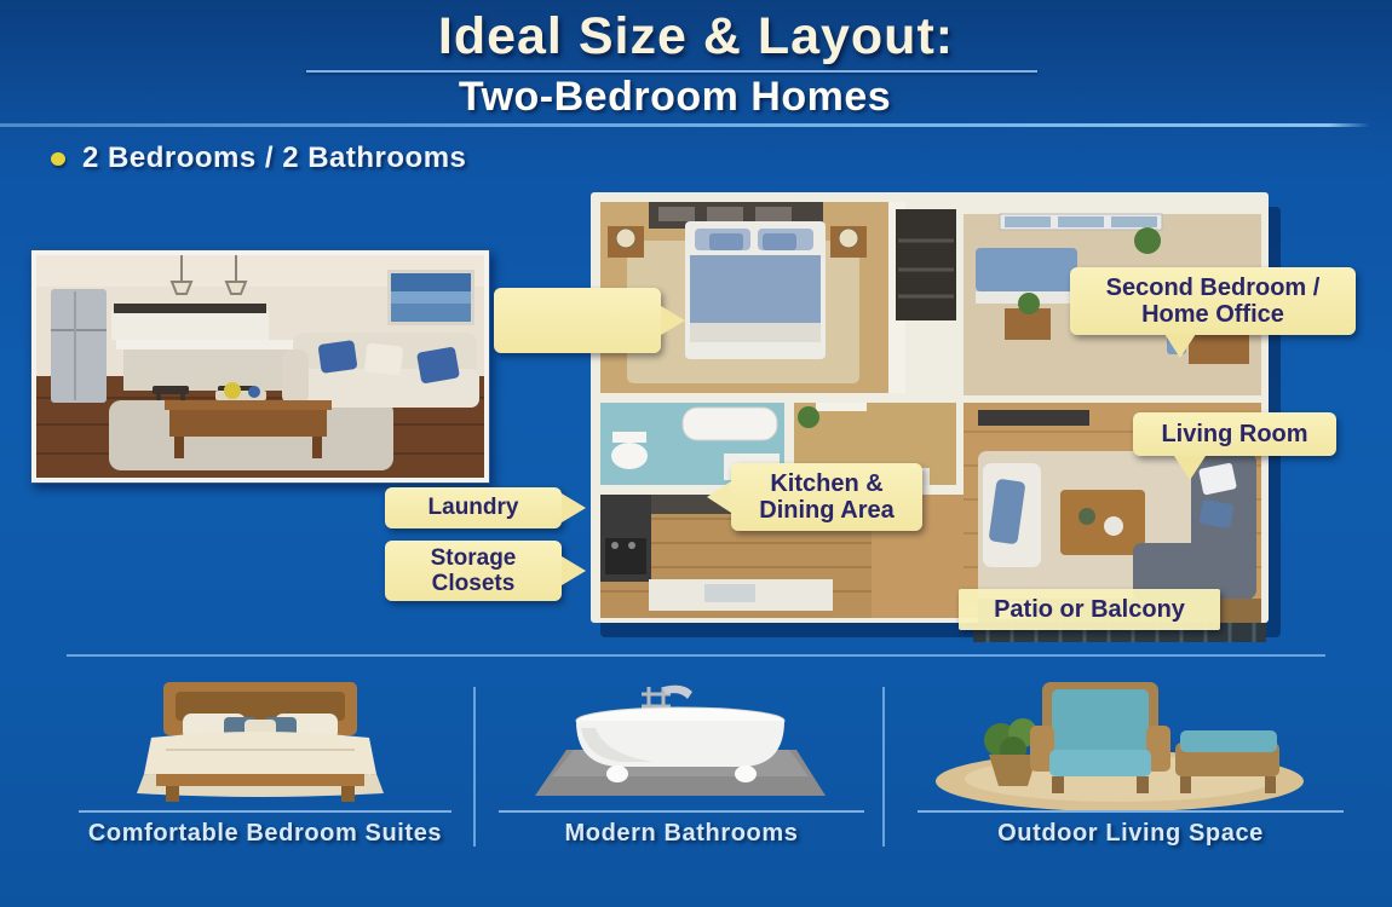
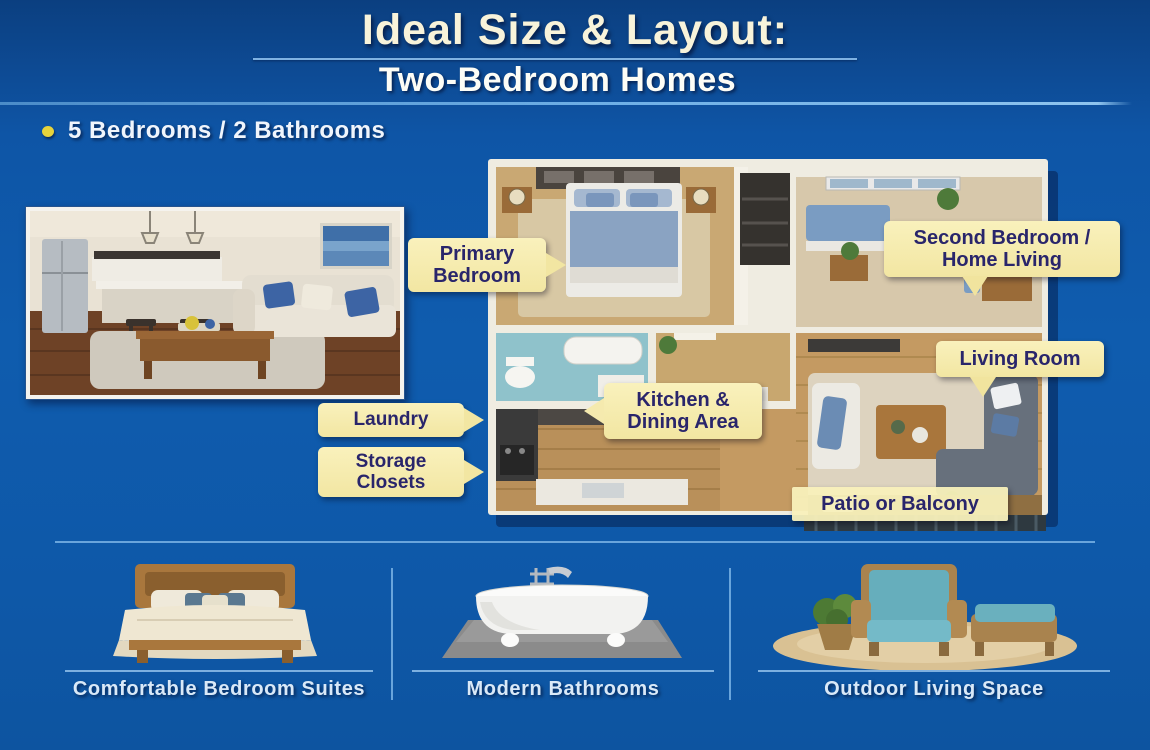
  Ideal Size & Layout:
  Two-Bedroom Homes
- 2 Bedrooms / 2 Bathrooms
+ 5 Bedrooms / 2 Bathrooms
+ Primary Bedroom
- Second Bedroom / Home Office
+ Second Bedroom / Home Living
  Living Room
  Kitchen & Dining Area
  Laundry
  Storage Closets
  Patio or Balcony
  Comfortable Bedroom Suites
  Modern Bathrooms
  Outdoor Living Space
